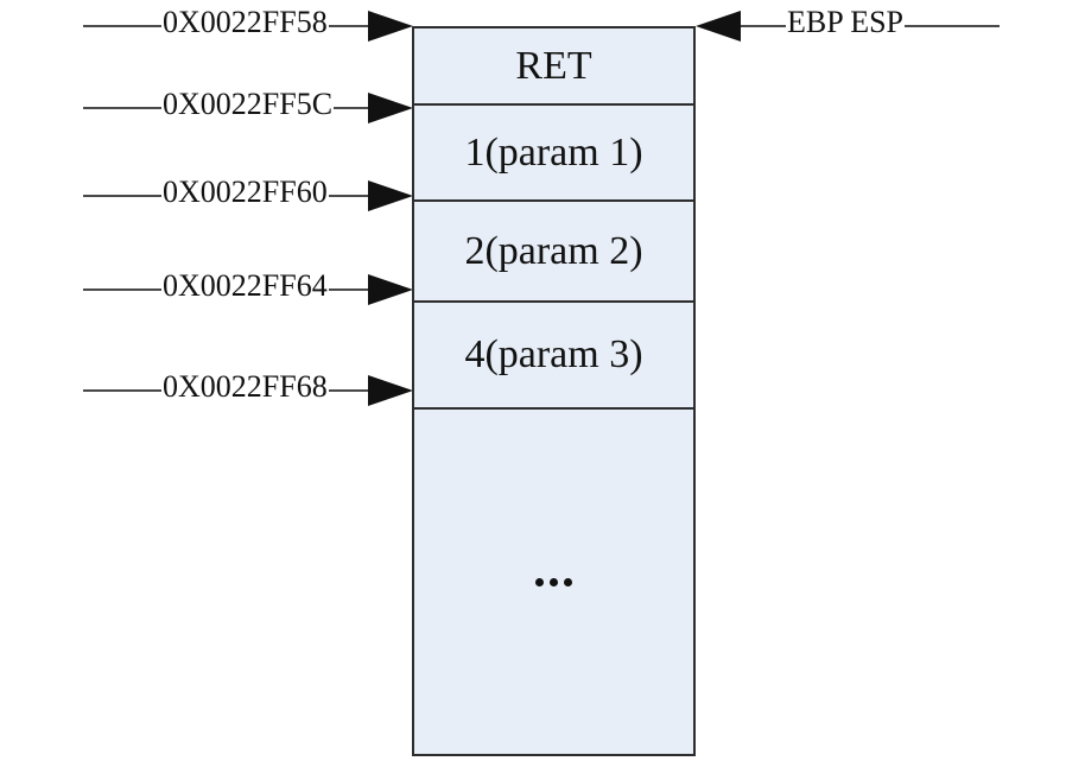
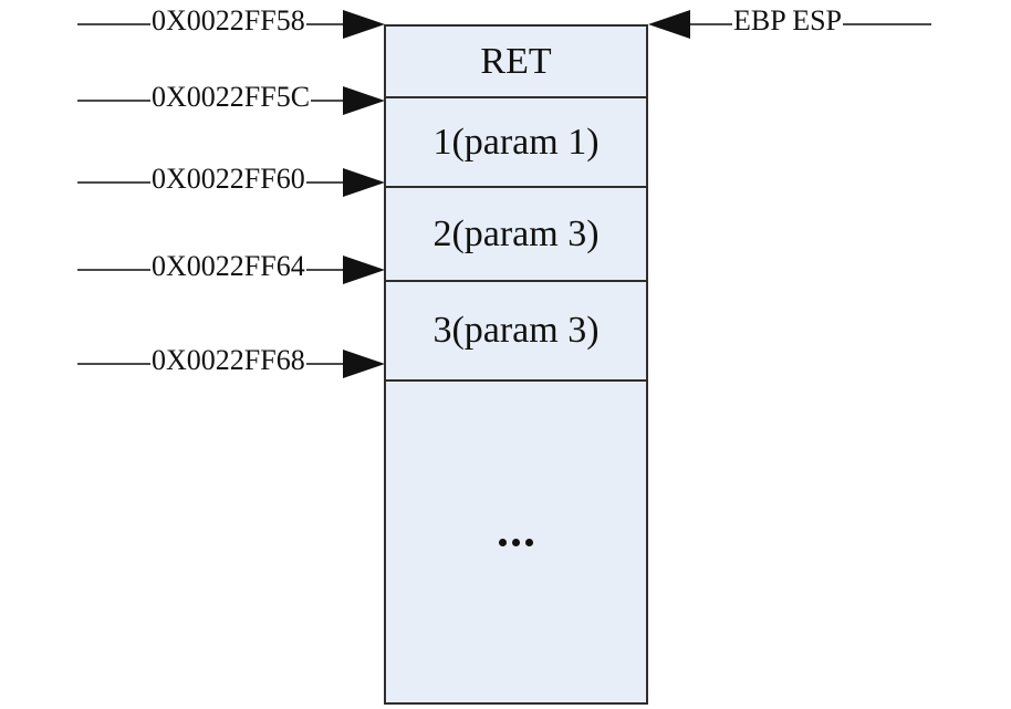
  0X0022FF58
  0X0022FF5C
  0X0022FF60
  0X0022FF64
  0X0022FF68
  RET
  1(param 1)
- 2(param 2)
+ 2(param 3)
- 4(param 3)
+ 3(param 3)
  EBP ESP
